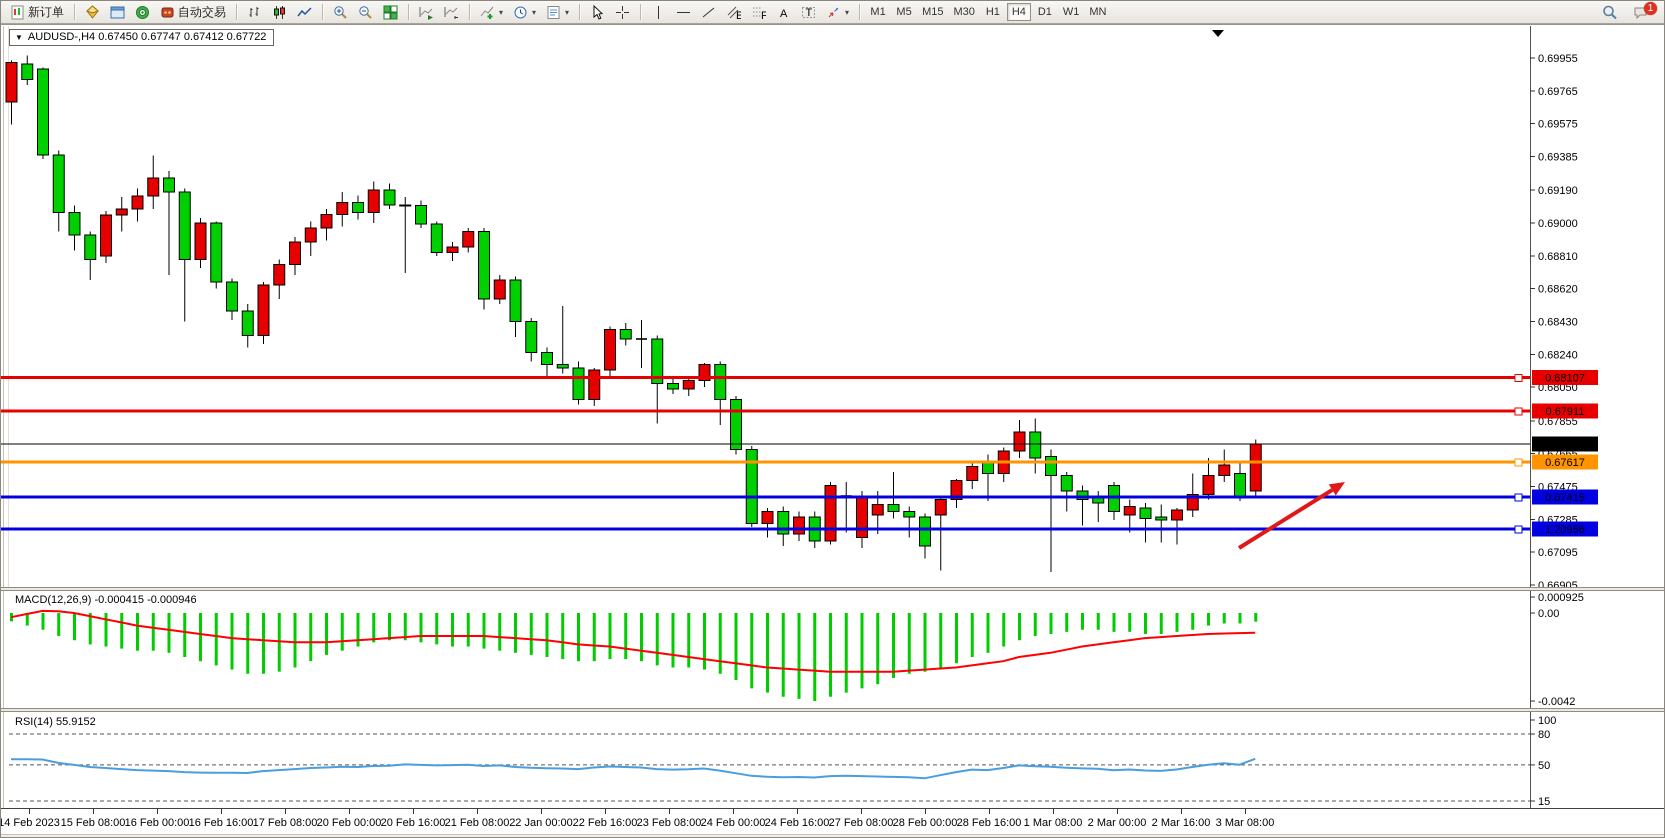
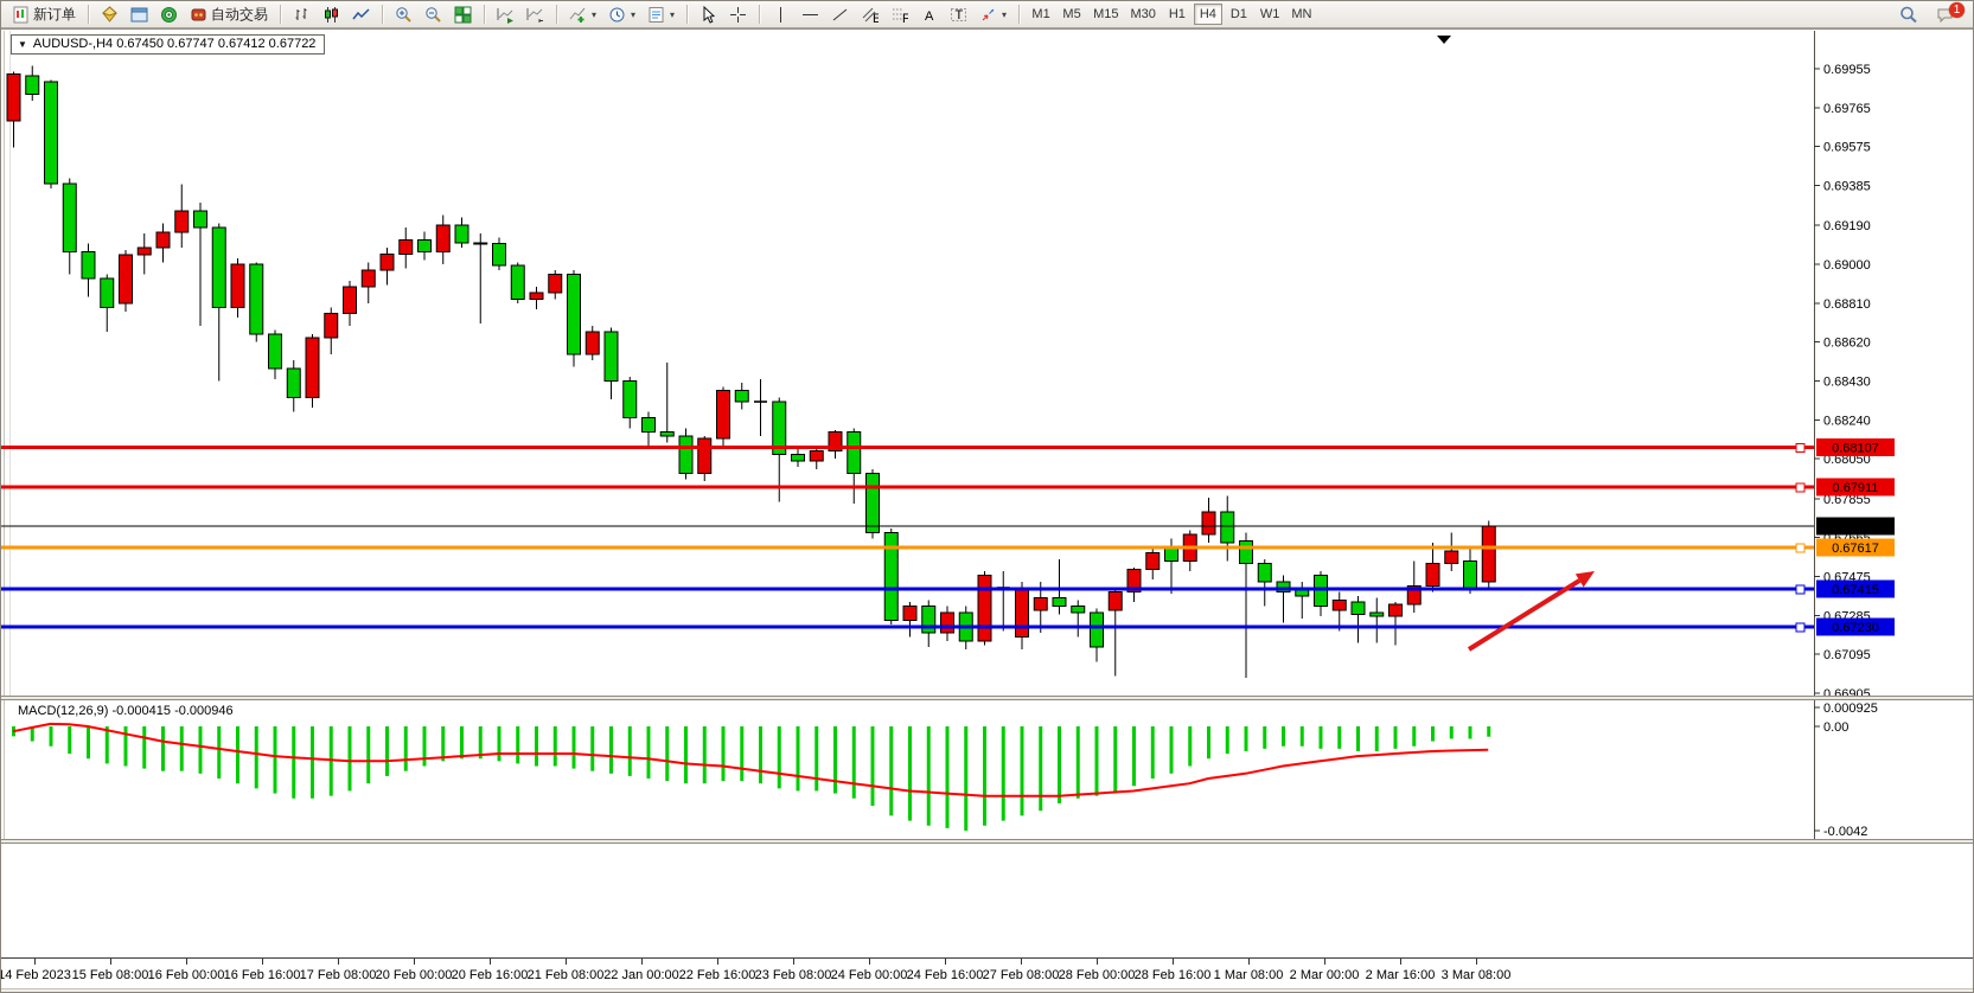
  新订单
  自动交易
  ▾
  ▾
  ▾
  E
  F
  A
  T
  ▾
  M1
  M5
  M15
  M30
  H1
  H4
  D1
  W1
  MN
  1
  0.69955
  0.69765
  0.69575
  0.69385
  0.69190
  0.69000
  0.68810
  0.68620
  0.68430
  0.68240
  0.68050
  0.67855
  0.67475
  0.67285
  0.67095
  0.66905
  0.68107
  0.67911
  0.67722
  0.67617
  0.67415
- 1.20956
+ 0.67230
  ▼
  AUDUSD-,H4 0.67450 0.67747 0.67412 0.67722
  MACD(12,26,9) -0.000415 -0.000946
  0.000925
  0.00
  -0.0042
- RSI(14) 55.9152
- 100
- 80
- 50
- 15
  14 Feb 2023
  15 Feb 08:00
  16 Feb 00:00
  16 Feb 16:00
  17 Feb 08:00
  20 Feb 00:00
  20 Feb 16:00
  21 Feb 08:00
  22 Jan 00:00
  22 Feb 16:00
  23 Feb 08:00
  24 Feb 00:00
  24 Feb 16:00
  27 Feb 08:00
  28 Feb 00:00
  28 Feb 16:00
  1 Mar 08:00
  2 Mar 00:00
  2 Mar 16:00
  3 Mar 08:00
